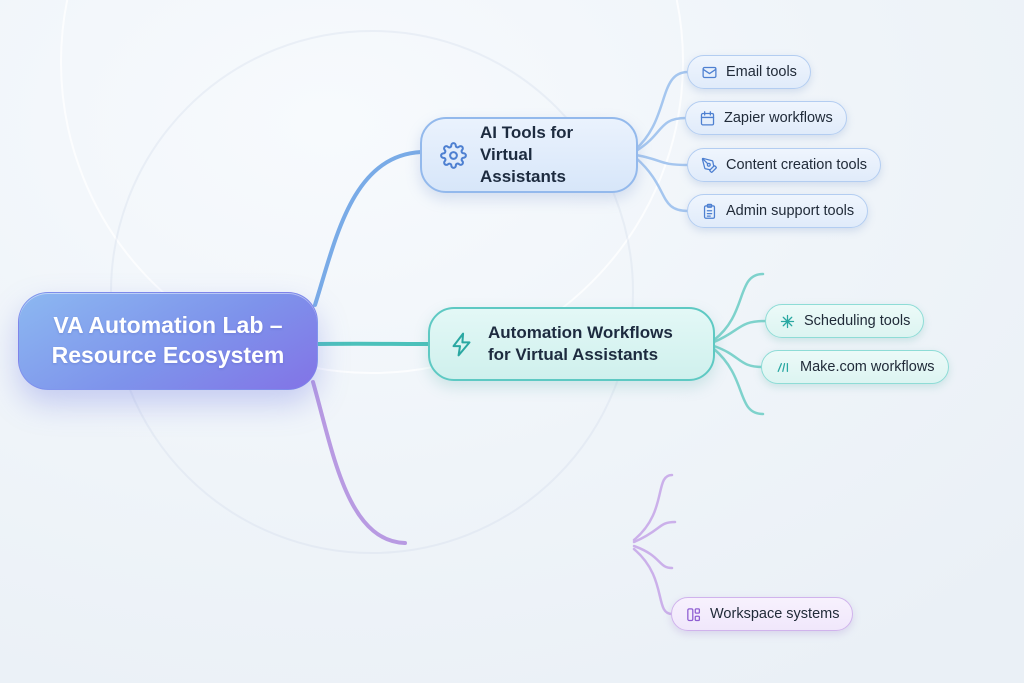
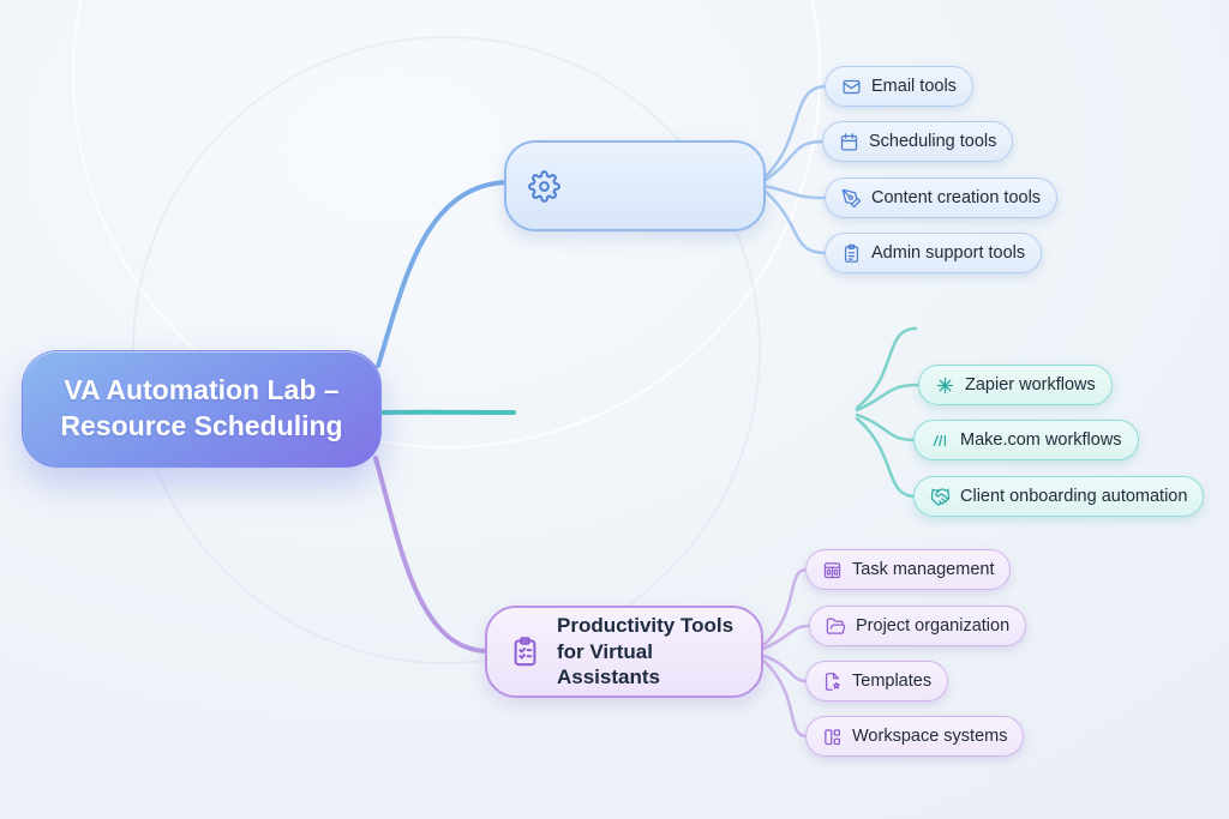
- VA Automation Lab – Resource Ecosystem
+ VA Automation Lab – Resource Scheduling
- AI Tools for Virtual Assistants
  Email tools
- Zapier workflows
+ Scheduling tools
  Content creation tools
  Admin support tools
- Automation Workflows for Virtual Assistants
- Scheduling tools
+ Zapier workflows
  Make.com workflows
+ Client onboarding automation
+ Productivity Tools for Virtual Assistants
+ Task management
+ Project organization
+ Templates
  Workspace systems
